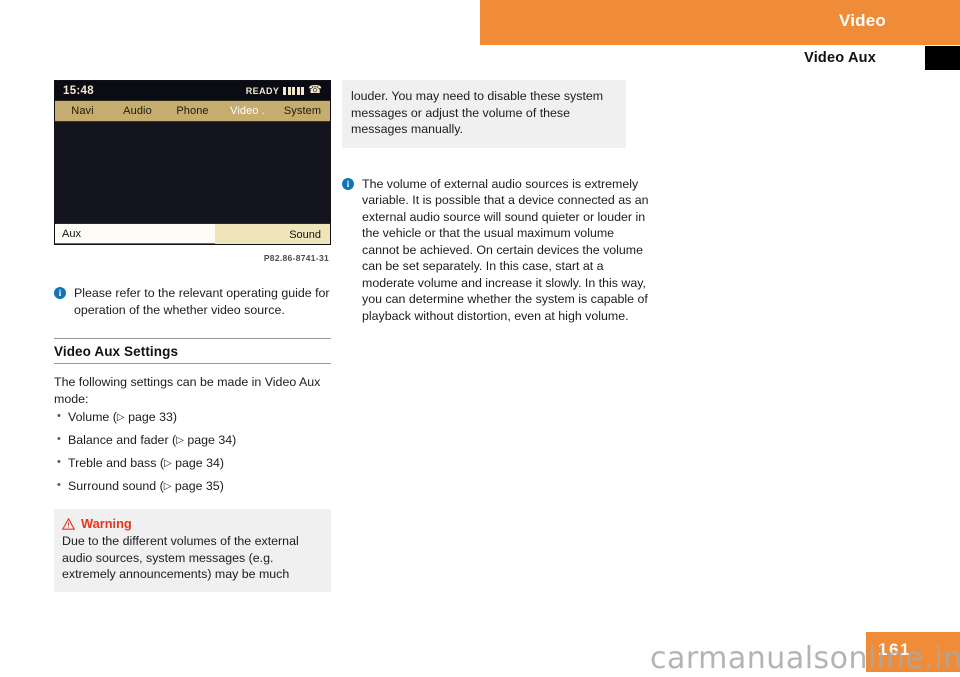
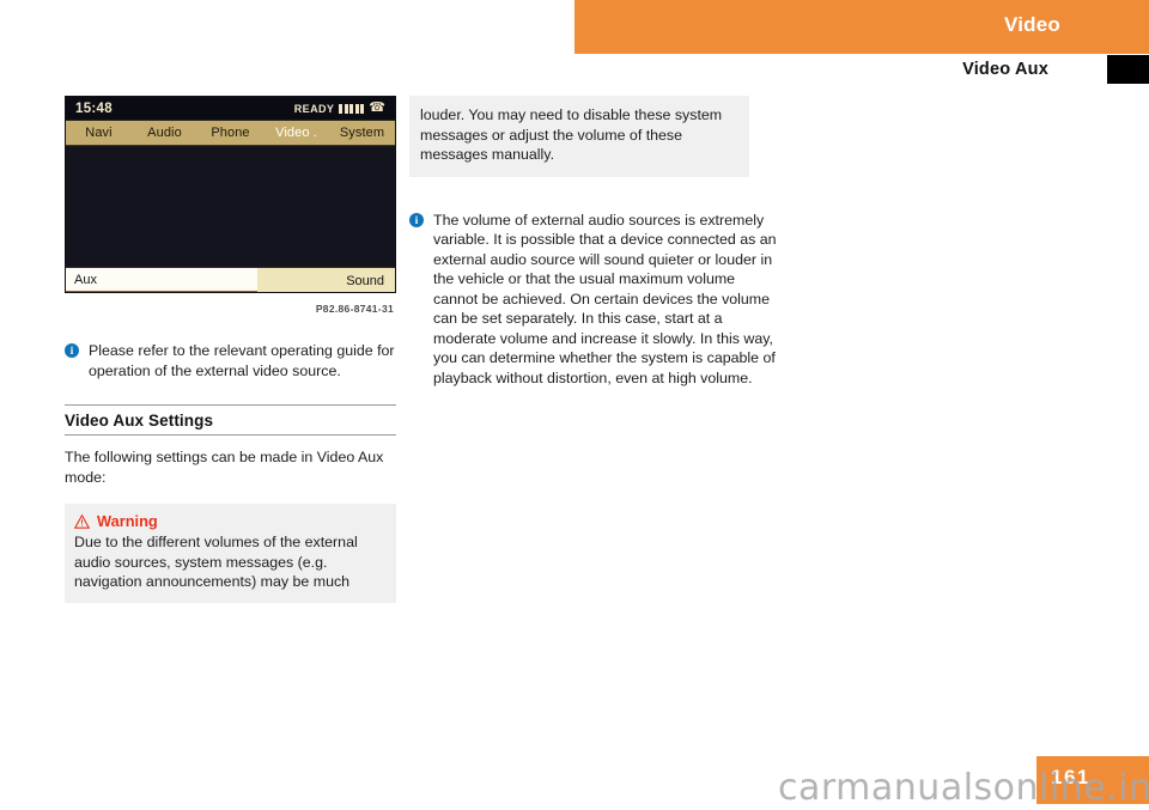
  Video
  Video Aux
  15:48
  READY
  ☎
  Navi
  Audio
  Phone
  Video
  System
  Aux
  Sound
  P82.86-8741-31
  i
- Please refer to the relevant operating guide for operation of the whether video source.
+ Please refer to the relevant operating guide for operation of the external video source.
  Video Aux Settings
  The following settings can be made in Video Aux mode:
- Volume (▷ page 33)
- Balance and fader (▷ page 34)
- Treble and bass (▷ page 34)
- Surround sound (▷ page 35)
  Warning
- Due to the different volumes of the external audio sources, system messages (e.g. extremely announcements) may be much
+ Due to the different volumes of the external audio sources, system messages (e.g. navigation announcements) may be much
  louder. You may need to disable these system messages or adjust the volume of these messages manually.
  i
  The volume of external audio sources is extremely variable. It is possible that a device connected as an external audio source will sound quieter or louder in the vehicle or that the usual maximum volume cannot be achieved. On certain devices the volume can be set separately. In this case, start at a moderate volume and increase it slowly. In this way, you can determine whether the system is capable of playback without distortion, even at high volume.
  carmanualsonline.in
  161
